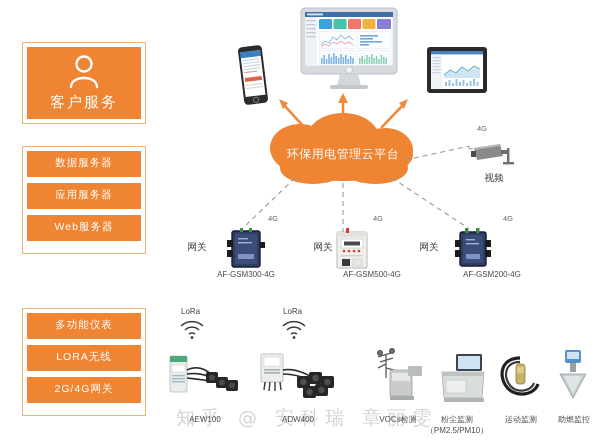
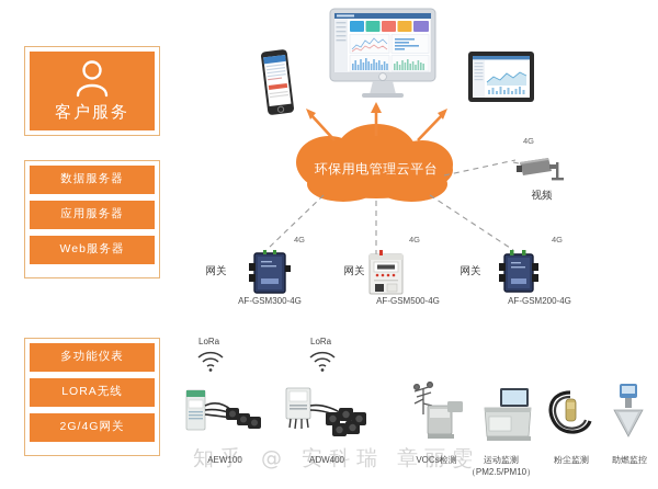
  环保用电管理云平台
  客户服务
  数据服务器
  应用服务器
  Web服务器
  多功能仪表
  LORA无线
  2G/4G网关
  4G
  视频
  4G
  网关
  AF-GSM300-4G
  4G
  网关
  AF-GSM500-4G
  4G
  网关
  AF-GSM200-4G
  LoRa
  LoRa
  AEW100
  ADW400
  VOCs检测
- 粉尘监测
+ 运动监测
  （PM2.5/PM10）
- 运动监测
+ 粉尘监测
  助燃监控
  知乎 @ 安科瑞 章丽雯
